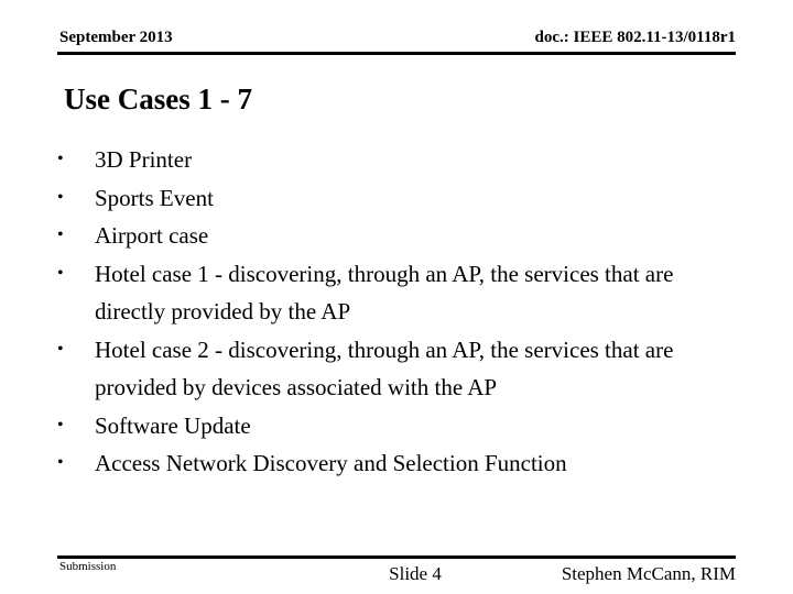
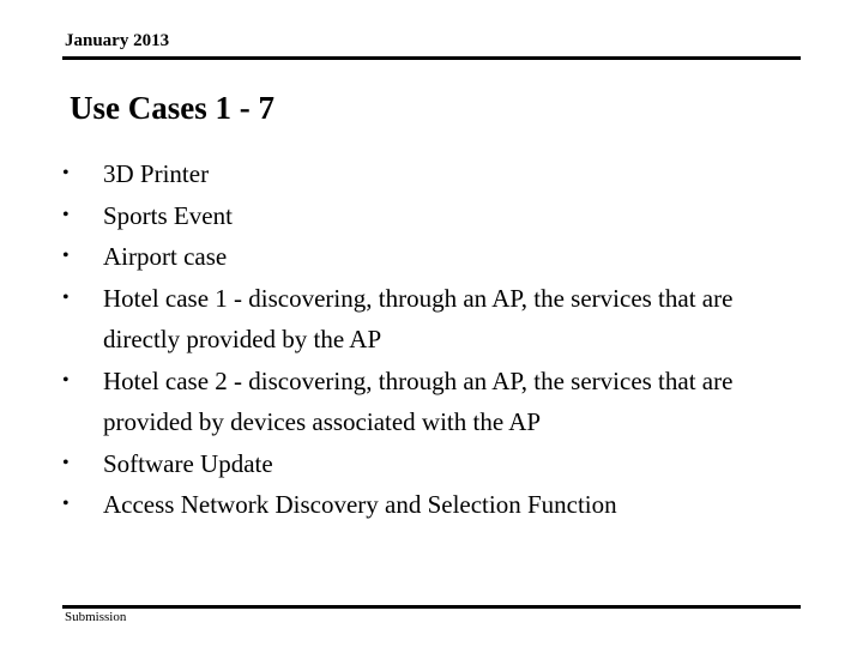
- September 2013
+ January 2013
- doc.: IEEE 802.11-13/0118r1
  Use Cases 1 - 7
  •
  3D Printer
  •
  Sports Event
  •
  Airport case
  •
  Hotel case 1 - discovering, through an AP, the services that are directly provided by the AP
  •
  Hotel case 2 - discovering, through an AP, the services that are provided by devices associated with the AP
  •
  Software Update
  •
  Access Network Discovery and Selection Function
  Submission
- Slide 4
- Stephen McCann, RIM
